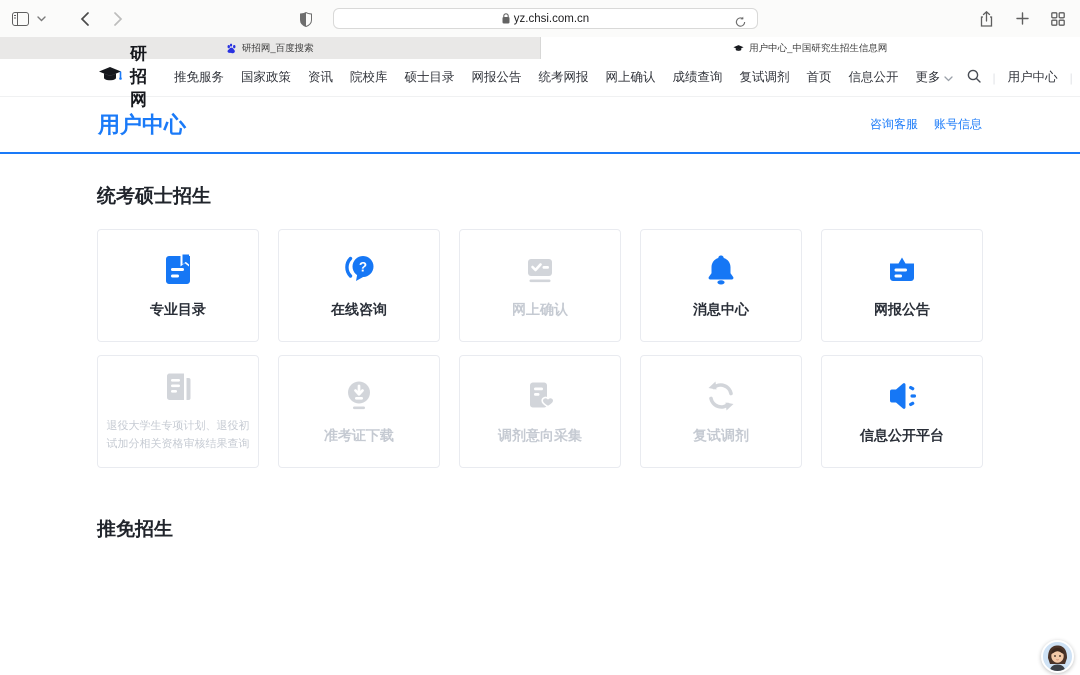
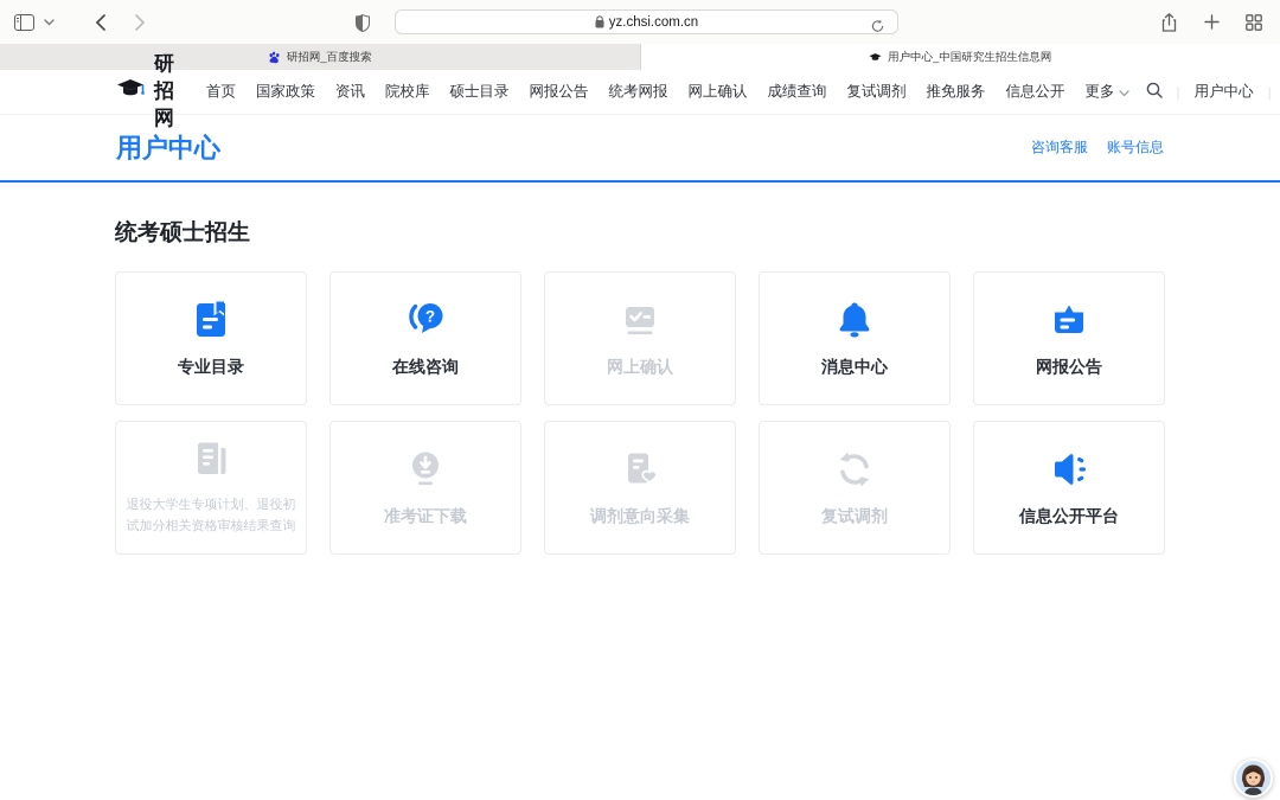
  yz.chsi.com.cn
  研招网_百度搜索
  用户中心_中国研究生招生信息网
  研招网
- 推免服务
+ 首页
  国家政策
  资讯
  院校库
  硕士目录
  网报公告
  统考网报
  网上确认
  成绩查询
  复试调剂
- 首页
+ 推免服务
  信息公开
  更多
  用户中心
  用户中心
  咨询客服
  账号信息
  统考硕士招生
  专业目录
  ?
  在线咨询
  网上确认
  消息中心
  网报公告
  退役大学生专项计划、退役初试加分相关资格审核结果查询
  准考证下载
  调剂意向采集
  复试调剂
  信息公开平台
- 推免招生
